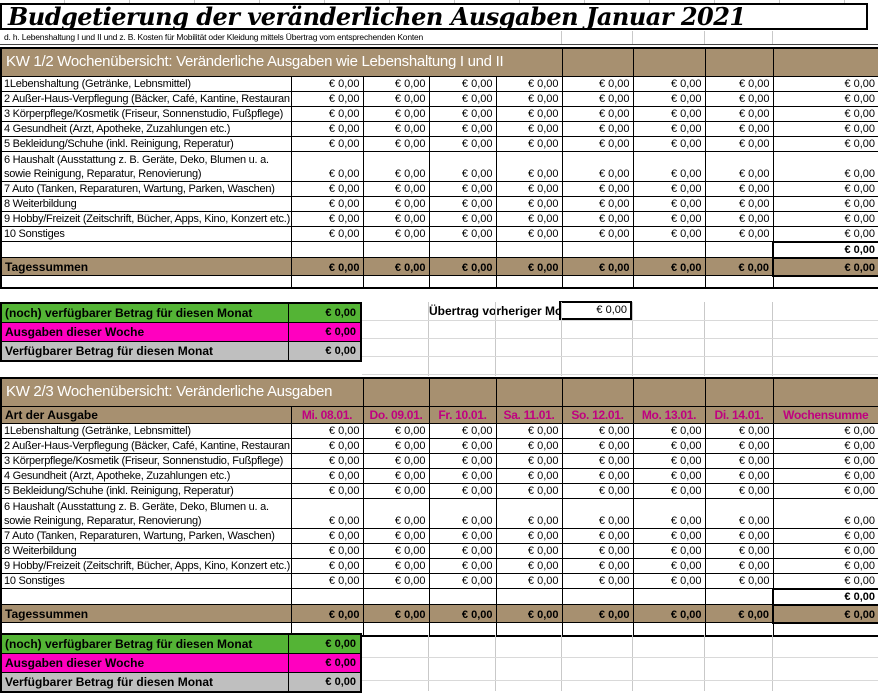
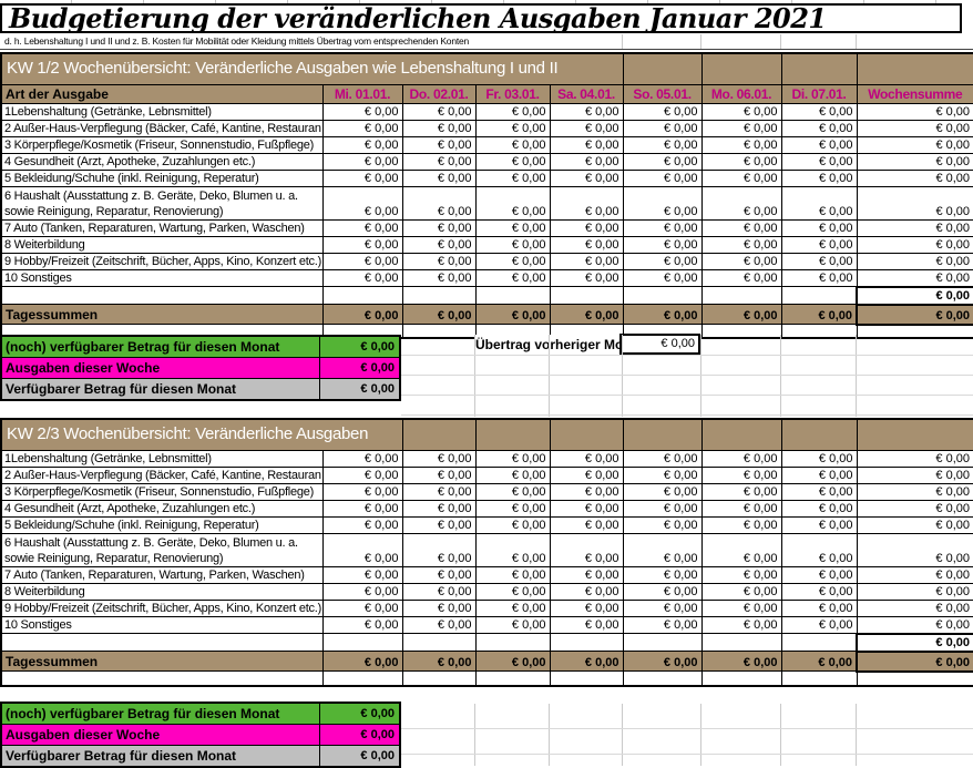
  Budgetierung der veränderlichen Ausgaben Januar 2021
  d. h. Lebenshaltung I und II und z. B. Kosten für Mobilität oder Kleidung mittels Übertrag vom entsprechenden Konten
  KW 1/2 Wochenübersicht: Veränderliche Ausgaben wie Lebenshaltung I und II
+ Art der Ausgabe	Mi. 01.01.	Do. 02.01.	Fr. 03.01.	Sa. 04.01.	So. 05.01.	Mo. 06.01.	Di. 07.01.	Wochensumme
  1Lebenshaltung (Getränke, Lebnsmittel)	€ 0,00	€ 0,00	€ 0,00	€ 0,00	€ 0,00	€ 0,00	€ 0,00	€ 0,00
  2 Außer-Haus-Verpflegung (Bäcker, Café, Kantine, Restauran	€ 0,00	€ 0,00	€ 0,00	€ 0,00	€ 0,00	€ 0,00	€ 0,00	€ 0,00
  3 Körperpflege/Kosmetik (Friseur, Sonnenstudio, Fußpflege)	€ 0,00	€ 0,00	€ 0,00	€ 0,00	€ 0,00	€ 0,00	€ 0,00	€ 0,00
  4 Gesundheit (Arzt, Apotheke, Zuzahlungen etc.)	€ 0,00	€ 0,00	€ 0,00	€ 0,00	€ 0,00	€ 0,00	€ 0,00	€ 0,00
  5 Bekleidung/Schuhe (inkl. Reinigung, Reperatur)	€ 0,00	€ 0,00	€ 0,00	€ 0,00	€ 0,00	€ 0,00	€ 0,00	€ 0,00
  6 Haushalt (Ausstattung z. B. Geräte, Deko, Blumen u. a.sowie Reinigung, Reparatur, Renovierung)	€ 0,00	€ 0,00	€ 0,00	€ 0,00	€ 0,00	€ 0,00	€ 0,00	€ 0,00
  7 Auto (Tanken, Reparaturen, Wartung, Parken, Waschen)	€ 0,00	€ 0,00	€ 0,00	€ 0,00	€ 0,00	€ 0,00	€ 0,00	€ 0,00
  8 Weiterbildung	€ 0,00	€ 0,00	€ 0,00	€ 0,00	€ 0,00	€ 0,00	€ 0,00	€ 0,00
  9 Hobby/Freizeit (Zeitschrift, Bücher, Apps, Kino, Konzert etc.)	€ 0,00	€ 0,00	€ 0,00	€ 0,00	€ 0,00	€ 0,00	€ 0,00	€ 0,00
  10 Sonstiges	€ 0,00	€ 0,00	€ 0,00	€ 0,00	€ 0,00	€ 0,00	€ 0,00	€ 0,00
  								€ 0,00
  Tagessummen	€ 0,00	€ 0,00	€ 0,00	€ 0,00	€ 0,00	€ 0,00	€ 0,00	€ 0,00
  (noch) verfügbarer Betrag für diesen Monat
  € 0,00
  Ausgaben dieser Woche
  € 0,00
  Verfügbarer Betrag für diesen Monat
  € 0,00
  Übertrag vorheriger M
  € 0,00
  KW 2/3 Wochenübersicht: Veränderliche Ausgaben
- Art der Ausgabe	Mi. 08.01.	Do. 09.01.	Fr. 10.01.	Sa. 11.01.	So. 12.01.	Mo. 13.01.	Di. 14.01.	Wochensumme
  1Lebenshaltung (Getränke, Lebnsmittel)	€ 0,00	€ 0,00	€ 0,00	€ 0,00	€ 0,00	€ 0,00	€ 0,00	€ 0,00
  2 Außer-Haus-Verpflegung (Bäcker, Café, Kantine, Restauran	€ 0,00	€ 0,00	€ 0,00	€ 0,00	€ 0,00	€ 0,00	€ 0,00	€ 0,00
  3 Körperpflege/Kosmetik (Friseur, Sonnenstudio, Fußpflege)	€ 0,00	€ 0,00	€ 0,00	€ 0,00	€ 0,00	€ 0,00	€ 0,00	€ 0,00
  4 Gesundheit (Arzt, Apotheke, Zuzahlungen etc.)	€ 0,00	€ 0,00	€ 0,00	€ 0,00	€ 0,00	€ 0,00	€ 0,00	€ 0,00
  5 Bekleidung/Schuhe (inkl. Reinigung, Reperatur)	€ 0,00	€ 0,00	€ 0,00	€ 0,00	€ 0,00	€ 0,00	€ 0,00	€ 0,00
  6 Haushalt (Ausstattung z. B. Geräte, Deko, Blumen u. a.sowie Reinigung, Reparatur, Renovierung)	€ 0,00	€ 0,00	€ 0,00	€ 0,00	€ 0,00	€ 0,00	€ 0,00	€ 0,00
  7 Auto (Tanken, Reparaturen, Wartung, Parken, Waschen)	€ 0,00	€ 0,00	€ 0,00	€ 0,00	€ 0,00	€ 0,00	€ 0,00	€ 0,00
  8 Weiterbildung	€ 0,00	€ 0,00	€ 0,00	€ 0,00	€ 0,00	€ 0,00	€ 0,00	€ 0,00
  9 Hobby/Freizeit (Zeitschrift, Bücher, Apps, Kino, Konzert etc.)	€ 0,00	€ 0,00	€ 0,00	€ 0,00	€ 0,00	€ 0,00	€ 0,00	€ 0,00
  10 Sonstiges	€ 0,00	€ 0,00	€ 0,00	€ 0,00	€ 0,00	€ 0,00	€ 0,00	€ 0,00
  								€ 0,00
  Tagessummen	€ 0,00	€ 0,00	€ 0,00	€ 0,00	€ 0,00	€ 0,00	€ 0,00	€ 0,00
  (noch) verfügbarer Betrag für diesen Monat
  € 0,00
  Ausgaben dieser Woche
  € 0,00
  Verfügbarer Betrag für diesen Monat
  € 0,00
